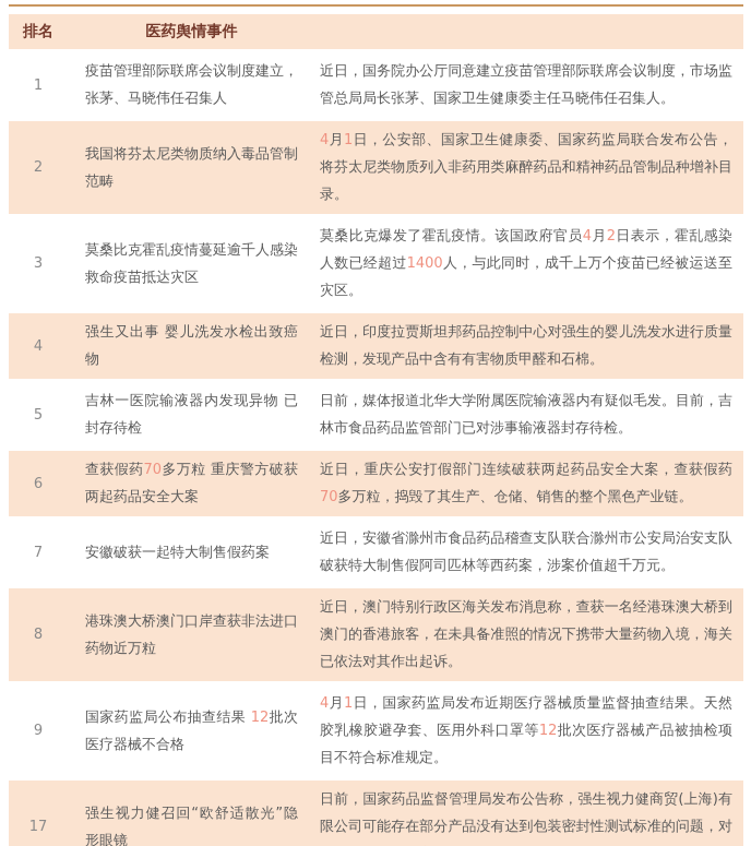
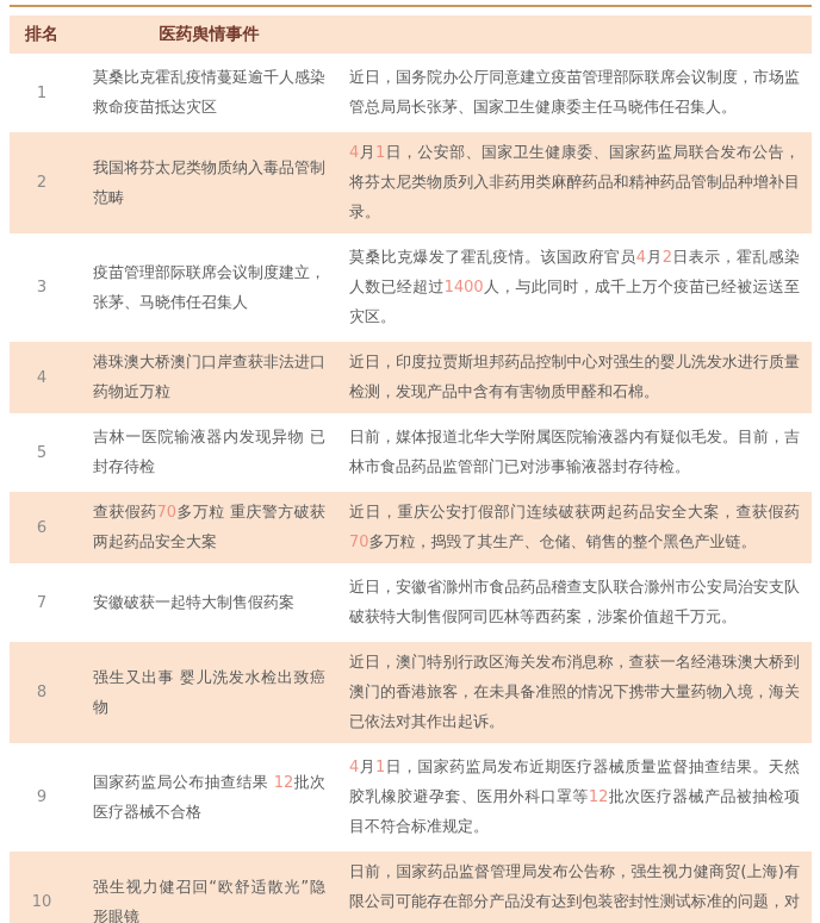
  排名
  医药舆情事件
  1
- 疫苗管理部际联席会议制度建立，张茅、马晓伟任召集人
+ 莫桑比克霍乱疫情蔓延逾千人感染 救命疫苗抵达灾区
  近日，国务院办公厅同意建立疫苗管理部际联席会议制度，市场监管总局局长张茅、国家卫生健康委主任马晓伟任召集人。
  2
  我国将芬太尼类物质纳入毒品管制范畴
  4月1日，公安部、国家卫生健康委、国家药监局联合发布公告，将芬太尼类物质列入非药用类麻醉药品和精神药品管制品种增补目录。
  3
- 莫桑比克霍乱疫情蔓延逾千人感染 救命疫苗抵达灾区
+ 疫苗管理部际联席会议制度建立，张茅、马晓伟任召集人
  莫桑比克爆发了霍乱疫情。该国政府官员4月2日表示，霍乱感染人数已经超过1400人，与此同时，成千上万个疫苗已经被运送至灾区。
  4
- 强生又出事 婴儿洗发水检出致癌物
+ 港珠澳大桥澳门口岸查获非法进口药物近万粒
  近日，印度拉贾斯坦邦药品控制中心对强生的婴儿洗发水进行质量检测，发现产品中含有有害物质甲醛和石棉。
  5
  吉林一医院输液器内发现异物 已封存待检
  日前，媒体报道北华大学附属医院输液器内有疑似毛发。目前，吉林市食品药品监管部门已对涉事输液器封存待检。
  6
  查获假药70多万粒 重庆警方破获两起药品安全大案
  近日，重庆公安打假部门连续破获两起药品安全大案，查获假药70多万粒，捣毁了其生产、仓储、销售的整个黑色产业链。
  7
  安徽破获一起特大制售假药案
  近日，安徽省滁州市食品药品稽查支队联合滁州市公安局治安支队破获特大制售假阿司匹林等西药案，涉案价值超千万元。
  8
- 港珠澳大桥澳门口岸查获非法进口药物近万粒
+ 强生又出事 婴儿洗发水检出致癌物
  近日，澳门特别行政区海关发布消息称，查获一名经港珠澳大桥到澳门的香港旅客，在未具备准照的情况下携带大量药物入境，海关已依法对其作出起诉。
  9
  国家药监局公布抽查结果 12批次医疗器械不合格
  4月1日，国家药监局发布近期医疗器械质量监督抽查结果。天然胶乳橡胶避孕套、医用外科口罩等12批次医疗器械产品被抽检项目不符合标准规定。
- 17
+ 10
  强生视力健召回“欧舒适散光”隐形眼镜
  日前，国家药品监督管理局发布公告称，强生视力健商贸(上海)有限公司可能存在部分产品没有达到包装密封性测试标准的问题，对
